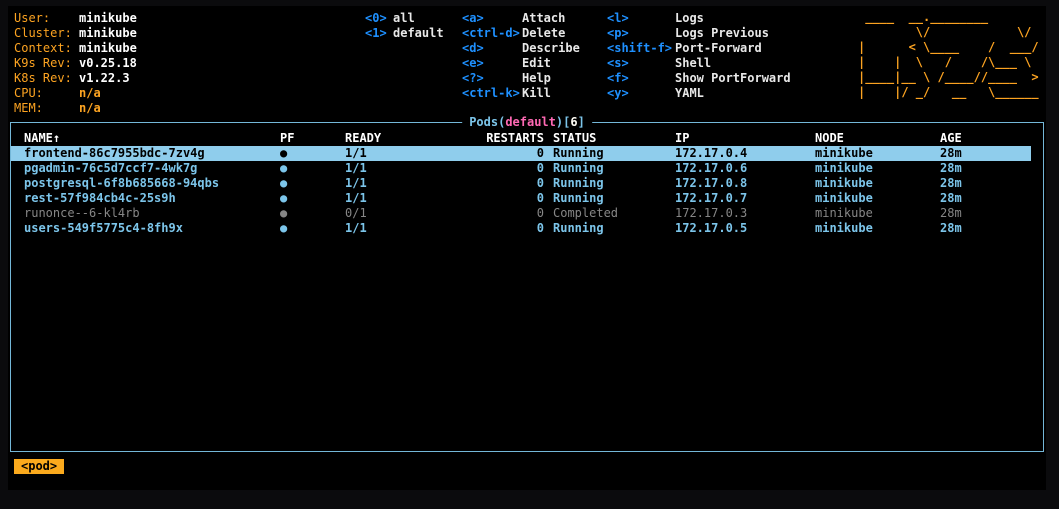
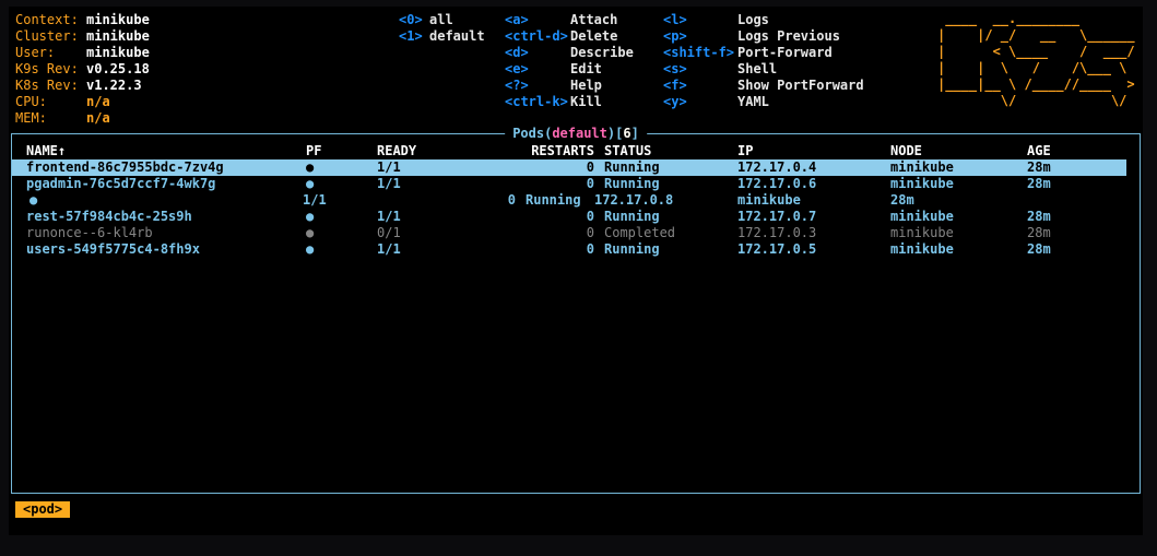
- User: minikube
+ Context: minikube
  Cluster: minikube
- Context: minikube
+ User: minikube
  K9s Rev: v0.25.18
  K8s Rev: v1.22.3
  CPU: n/a
  MEM: n/a
  <0> all
  <1> default
  <a> Attach
  <ctrl-d> Delete
  <d> Describe
  <e> Edit
  <?> Help
  <ctrl-k> Kill
  <l> Logs
  <p> Logs Previous
  <shift-f> Port-Forward
  <s> Shell
  <f> Show PortForward
  <y> YAML
  ____ __.________
- \/ \/
+ | |/ _/ __ \______
  | < \____ / ___/
  | | \ / /\___ \
  |____|__ \ /____//____ >
- | |/ _/ __ \______
+ \/ \/
  Pods(default)[6]
  NAME↑
  PF
  READY
  RESTARTS
  STATUS
  IP
  NODE
  AGE
  frontend-86c7955bdc-7zv4g
  ●
  1/1
  0
  Running
  172.17.0.4
  minikube
  28m
  pgadmin-76c5d7ccf7-4wk7g
  ●
  1/1
  0
  Running
  172.17.0.6
  minikube
  28m
- postgresql-6f8b685668-94qbs
  ●
  1/1
  0
  Running
  172.17.0.8
  minikube
  28m
  rest-57f984cb4c-25s9h
  ●
  1/1
  0
  Running
  172.17.0.7
  minikube
  28m
  runonce--6-kl4rb
  ●
  0/1
  0
  Completed
  172.17.0.3
  minikube
  28m
  users-549f5775c4-8fh9x
  ●
  1/1
  0
  Running
  172.17.0.5
  minikube
  28m
  <pod>
